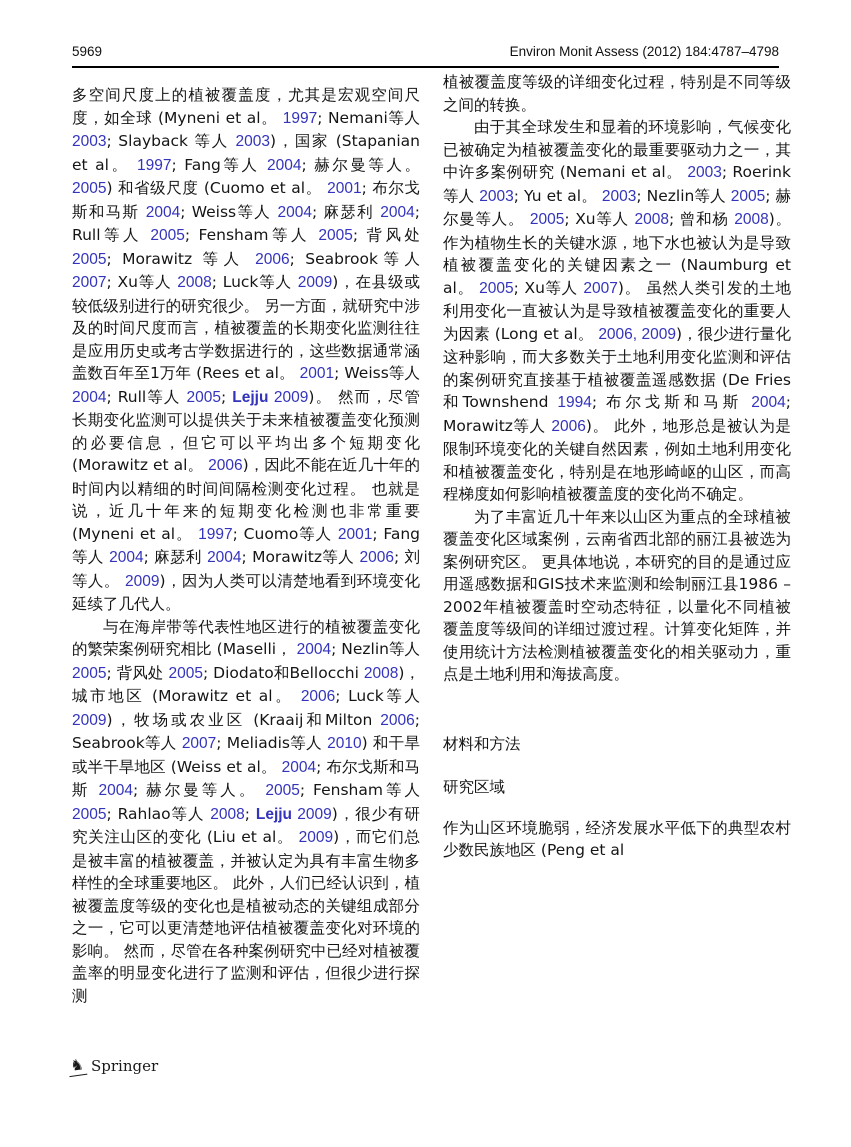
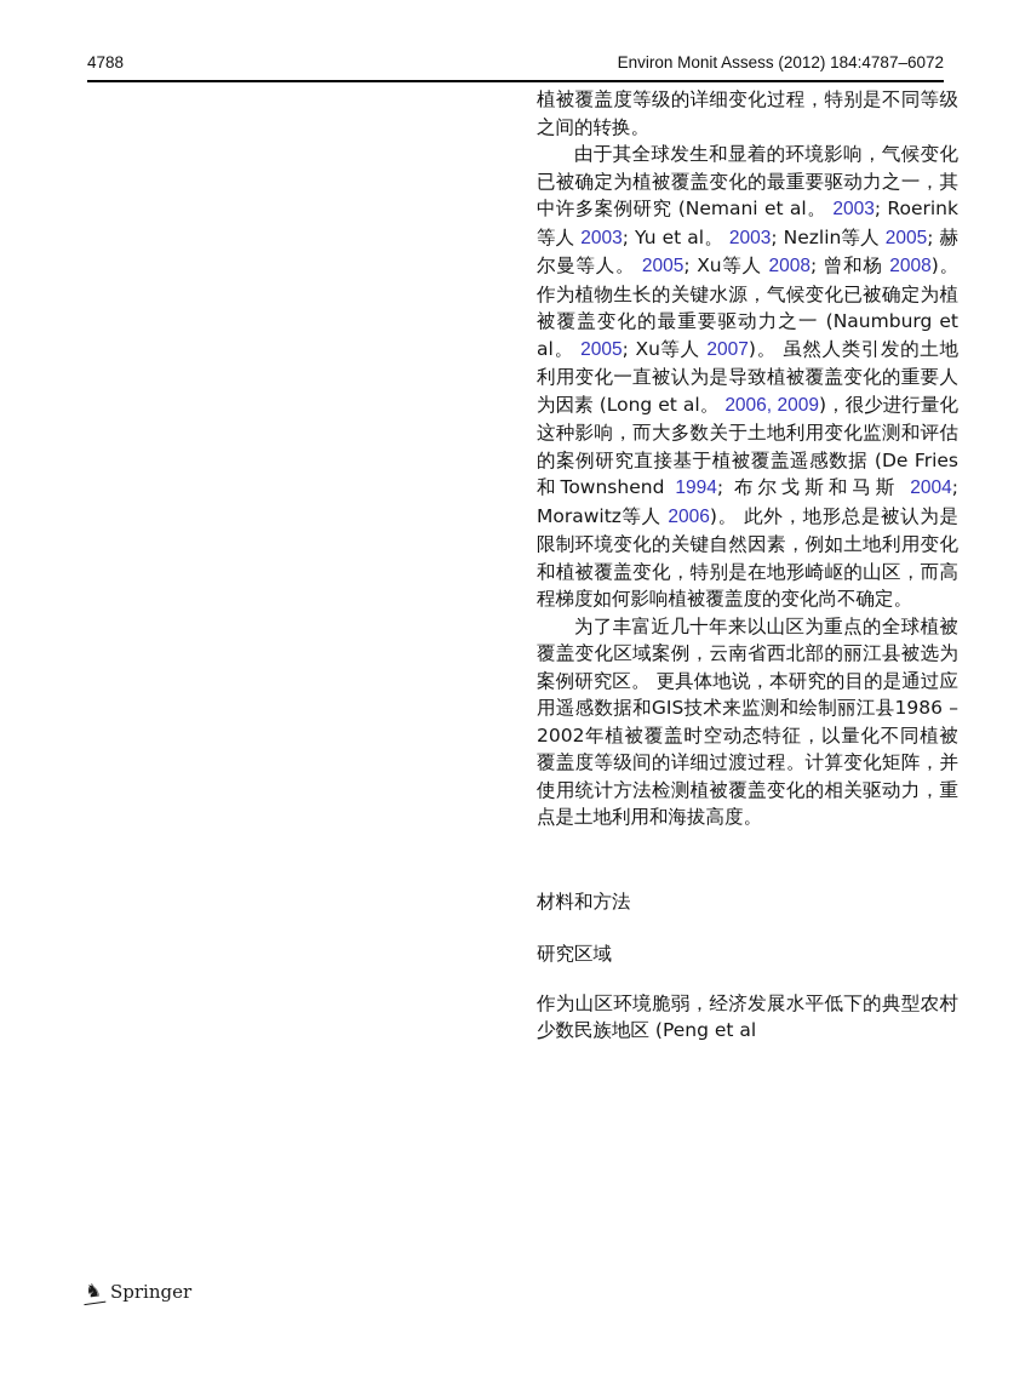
- 5969
+ 4788
- Environ Monit Assess (2012) 184:4787–4798
+ Environ Monit Assess (2012) 184:4787–6072
- 多空间尺度上的植被覆盖度，尤其是宏观空间尺度，如全球 (Myneni et al。 1997; Nemani等人 2003; Slayback 等人 2003)，国家 (Stapanian et al。 1997; Fang等人 2004; 赫尔曼等人。 2005) 和省级尺度 (Cuomo et al。 2001; 布尔戈斯和马斯 2004; Weiss等人 2004; 麻瑟利 2004; Rull等人 2005; Fensham等人 2005; 背风处 2005; Morawitz 等人 2006; Seabrook等人 2007; Xu等人 2008; Luck等人 2009)，在县级或较低级别进行的研究很少。 另一方面，就研究中涉及的时间尺度而言，植被覆盖的长期变化监测往往是应用历史或考古学数据进行的，这些数据通常涵盖数百年至1万年 (Rees et al。 2001; Weiss等人 2004; Rull等人 2005; Lejju 2009)。 然而，尽管长期变化监测可以提供关于未来植被覆盖变化预测的必要信息，但它可以平均出多个短期变化 (Morawitz et al。 2006)，因此不能在近几十年的时间内以精细的时间间隔检测变化过程。 也就是说，近几十年来的短期变化检测也非常重要 (Myneni et al。 1997; Cuomo等人 2001; Fang等人 2004; 麻瑟利 2004; Morawitz等人 2006; 刘等人。 2009)，因为人类可以清楚地看到环境变化延续了几代人。
- 与在海岸带等代表性地区进行的植被覆盖变化的繁荣案例研究相比 (Maselli， 2004; Nezlin等人 2005; 背风处 2005; Diodato和Bellocchi 2008)，城市地区 (Morawitz et al。 2006; Luck等人 2009)，牧场或农业区 (Kraaij和Milton 2006; Seabrook等人 2007; Meliadis等人 2010) 和干旱或半干旱地区 (Weiss et al。 2004; 布尔戈斯和马斯 2004; 赫尔曼等人。 2005; Fensham等人 2005; Rahlao等人 2008; Lejju 2009)，很少有研究关注山区的变化 (Liu et al。 2009)，而它们总是被丰富的植被覆盖，并被认定为具有丰富生物多样性的全球重要地区。 此外，人们已经认识到，植被覆盖度等级的变化也是植被动态的关键组成部分之一，它可以更清楚地评估植被覆盖变化对环境的影响。 然而，尽管在各种案例研究中已经对植被覆盖率的明显变化进行了监测和评估，但很少进行探测
  植被覆盖度等级的详细变化过程，特别是不同等级之间的转换。
- 由于其全球发生和显着的环境影响，气候变化已被确定为植被覆盖变化的最重要驱动力之一，其中许多案例研究 (Nemani et al。 2003; Roerink等人 2003; Yu et al。 2003; Nezlin等人 2005; 赫尔曼等人。 2005; Xu等人 2008; 曾和杨 2008)。 作为植物生长的关键水源，地下水也被认为是导致植被覆盖变化的关键因素之一 (Naumburg et al。 2005; Xu等人 2007)。 虽然人类引发的土地利用变化一直被认为是导致植被覆盖变化的重要人为因素 (Long et al。 2006, 2009)，很少进行量化这种影响，而大多数关于土地利用变化监测和评估的案例研究直接基于植被覆盖遥感数据 (De Fries和Townshend 1994; 布尔戈斯和马斯 2004; Morawitz等人 2006)。 此外，地形总是被认为是限制环境变化的关键自然因素，例如土地利用变化和植被覆盖变化，特别是在地形崎岖的山区，而高程梯度如何影响植被覆盖度的变化尚不确定。
+ 由于其全球发生和显着的环境影响，气候变化已被确定为植被覆盖变化的最重要驱动力之一，其中许多案例研究 (Nemani et al。 2003; Roerink等人 2003; Yu et al。 2003; Nezlin等人 2005; 赫尔曼等人。 2005; Xu等人 2008; 曾和杨 2008)。 作为植物生长的关键水源，气候变化已被确定为植被覆盖变化的最重要驱动力之一 (Naumburg et al。 2005; Xu等人 2007)。 虽然人类引发的土地利用变化一直被认为是导致植被覆盖变化的重要人为因素 (Long et al。 2006, 2009)，很少进行量化这种影响，而大多数关于土地利用变化监测和评估的案例研究直接基于植被覆盖遥感数据 (De Fries和Townshend 1994; 布尔戈斯和马斯 2004; Morawitz等人 2006)。 此外，地形总是被认为是限制环境变化的关键自然因素，例如土地利用变化和植被覆盖变化，特别是在地形崎岖的山区，而高程梯度如何影响植被覆盖度的变化尚不确定。
  为了丰富近几十年来以山区为重点的全球植被覆盖变化区域案例，云南省西北部的丽江县被选为案例研究区。 更具体地说，本研究的目的是通过应用遥感数据和GIS技术来监测和绘制丽江县1986 – 2002年植被覆盖时空动态特征，以量化不同植被覆盖度等级间的详细过渡过程。计算变化矩阵，并使用统计方法检测植被覆盖变化的相关驱动力，重点是土地利用和海拔高度。
  材料和方法
  研究区域
  作为山区环境脆弱，经济发展水平低下的典型农村少数民族地区 (Peng et al
  Springer
